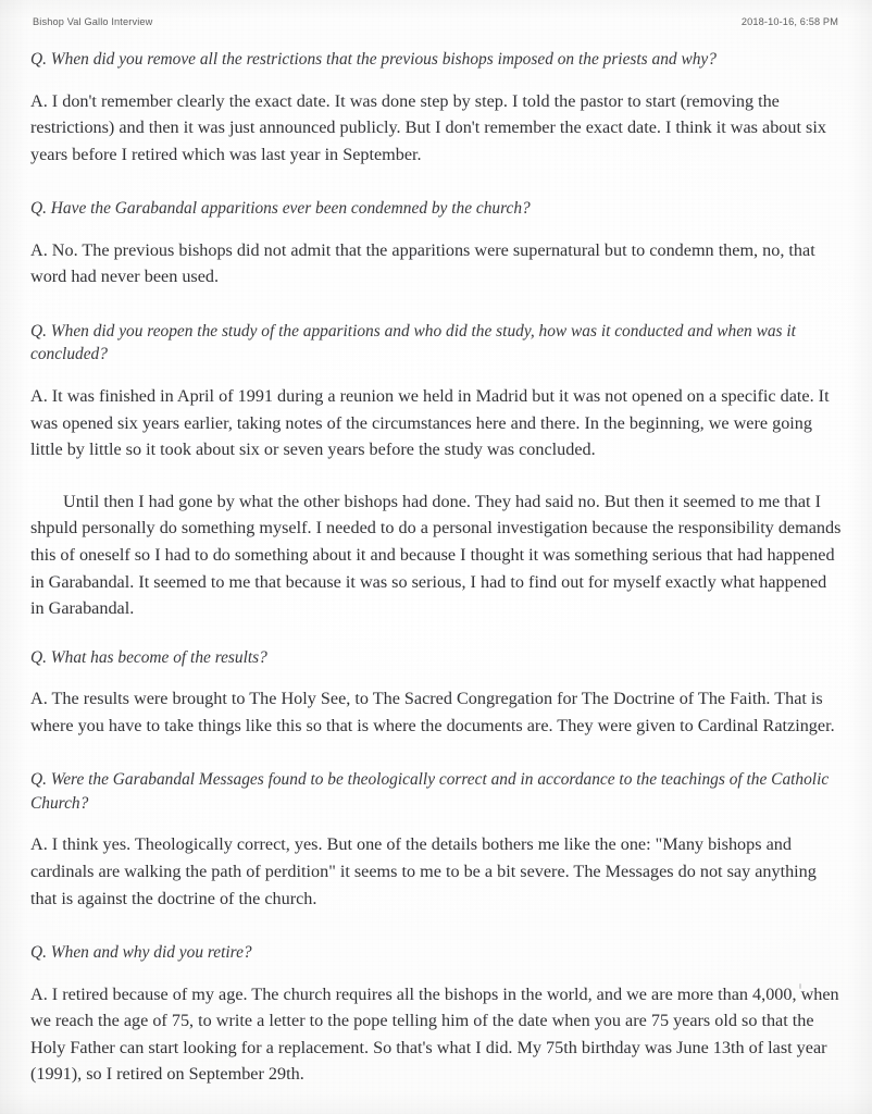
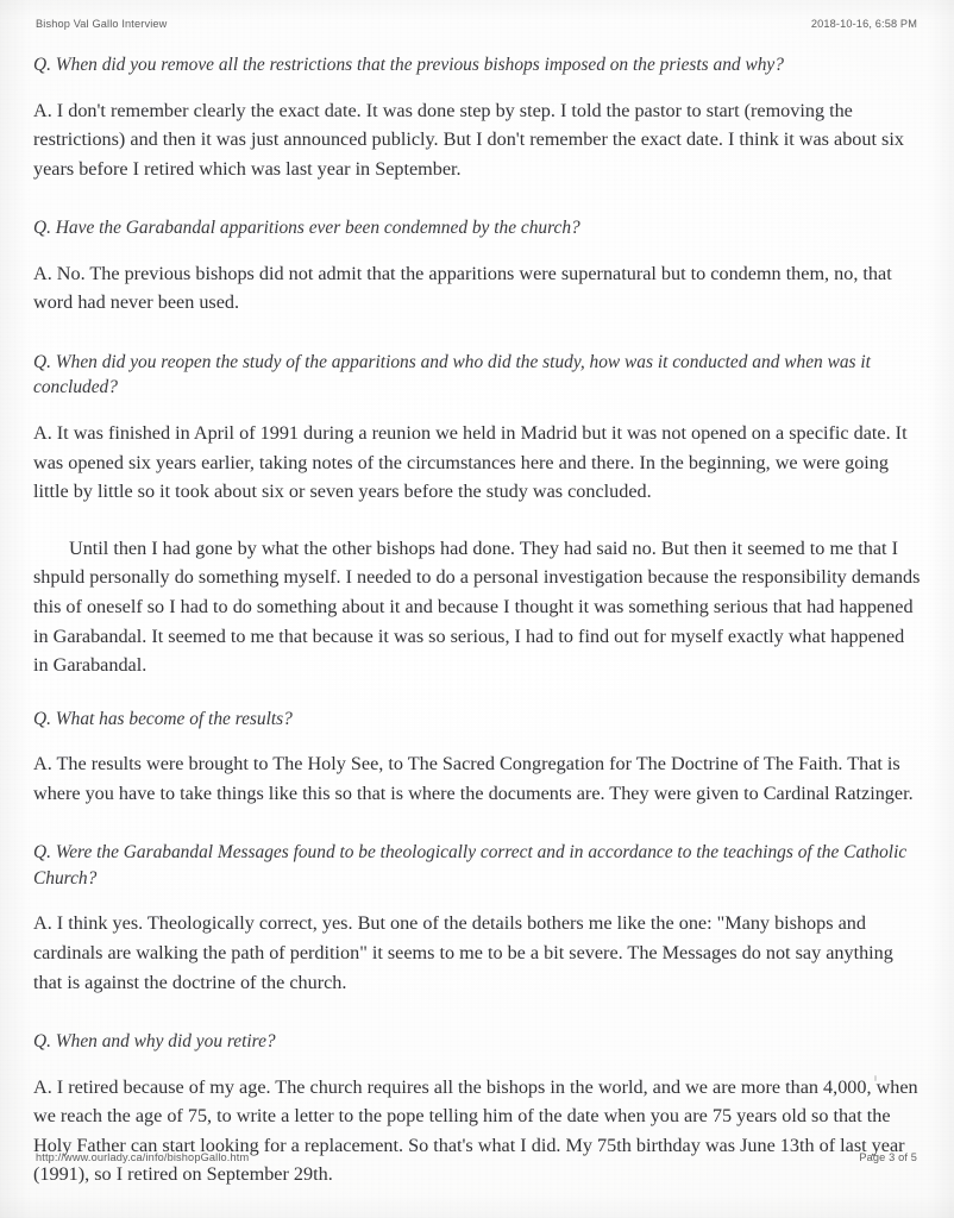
+ http://www.ourlady.ca/info/bishopGallo.htm
+ Page 3 of 5
